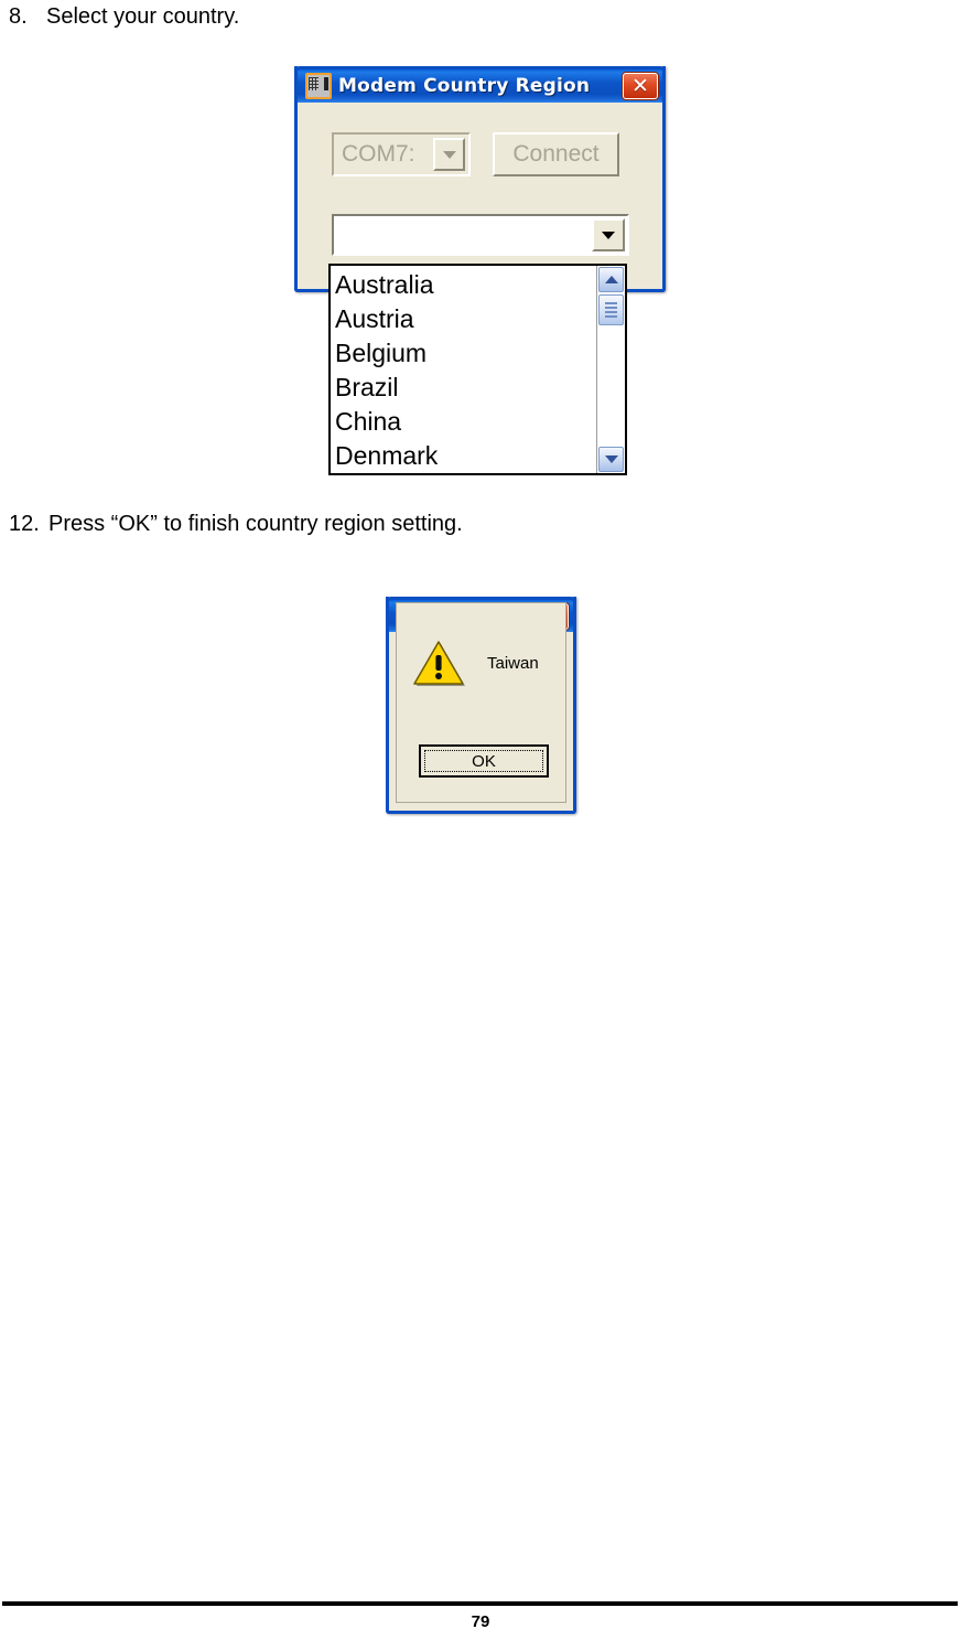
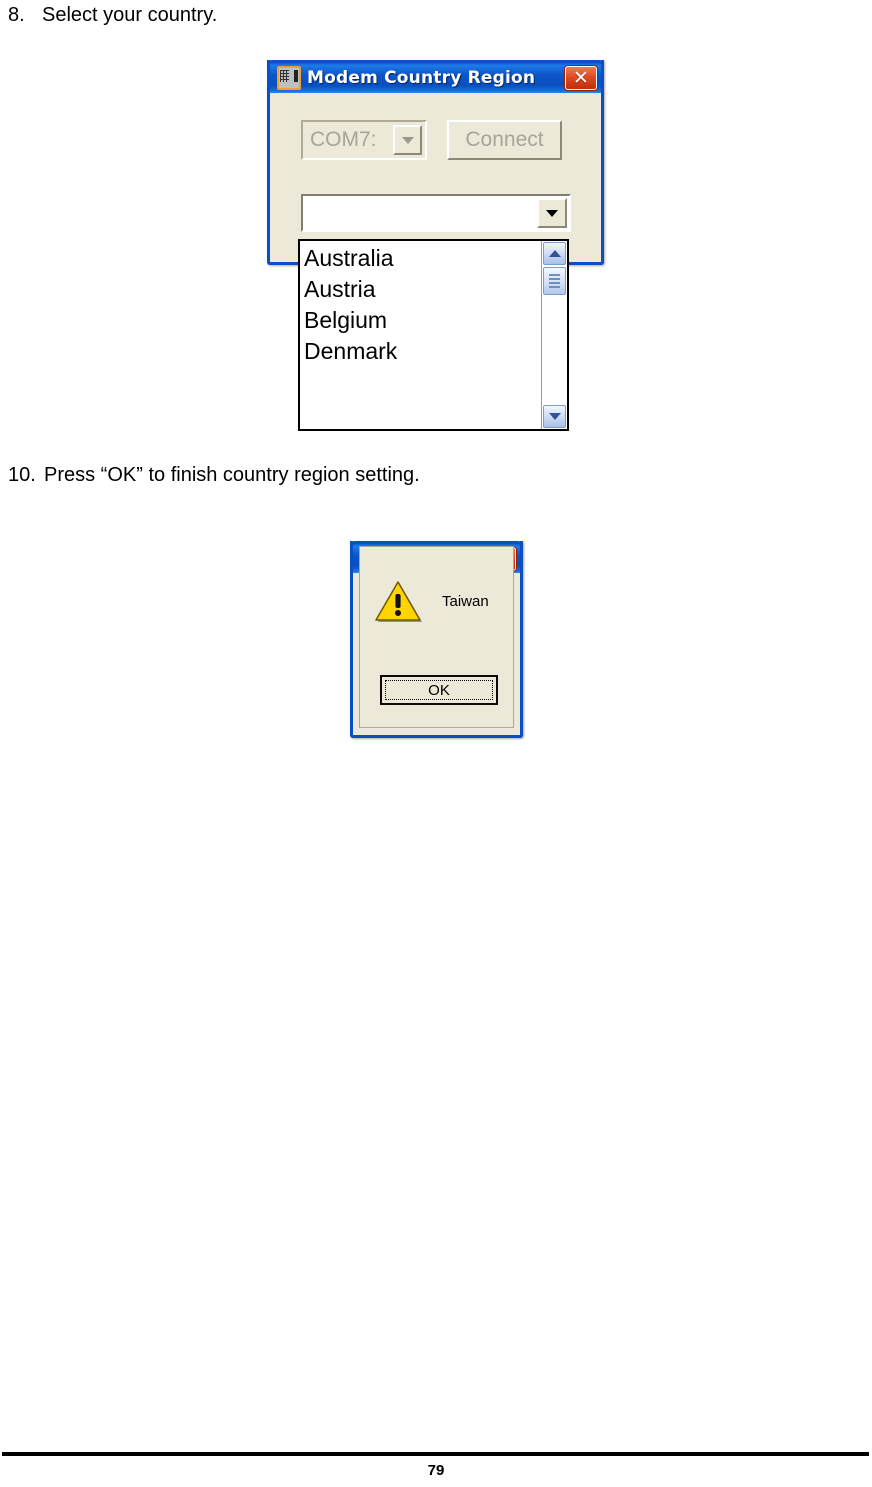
  8. Select your country.
  Modem Country Region
  ✕
  COM7:
  Connect
  Australia
  Austria
  Belgium
- Brazil
- China
  Denmark
- 12. Press “OK” to finish country region setting.
+ 10. Press “OK” to finish country region setting.
  Taiwan
  OK
  79
